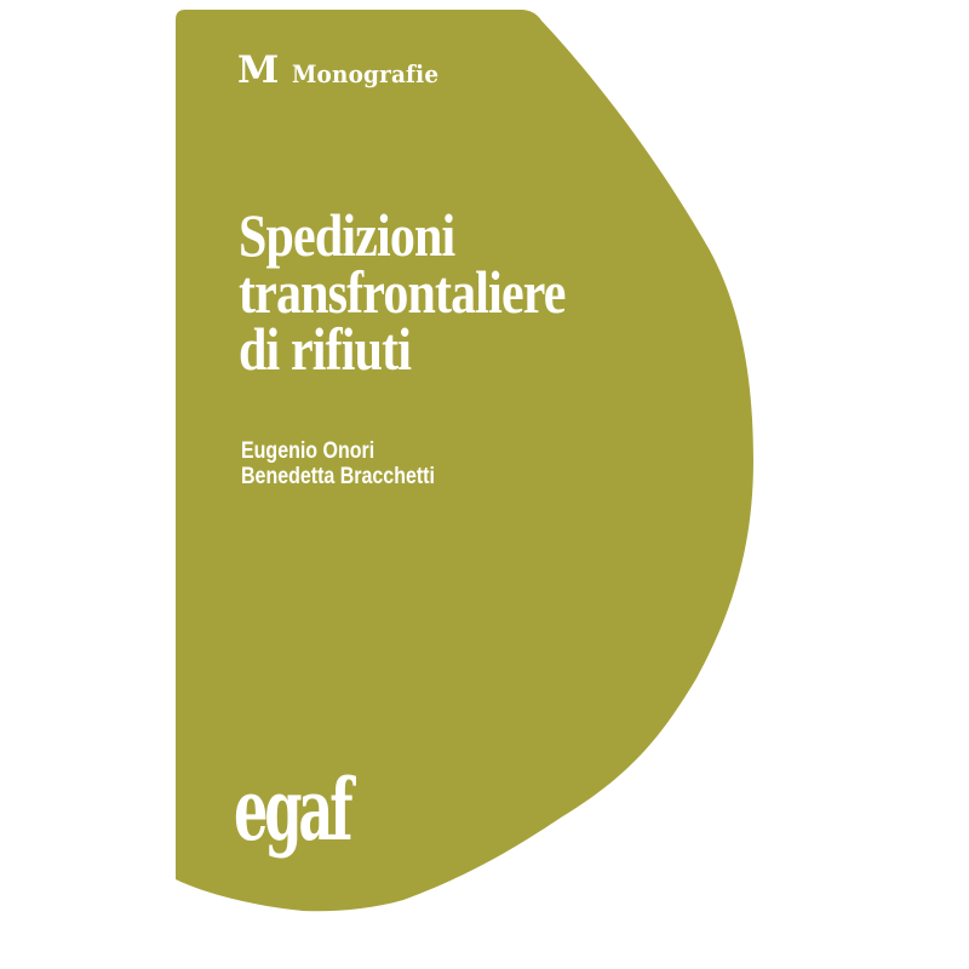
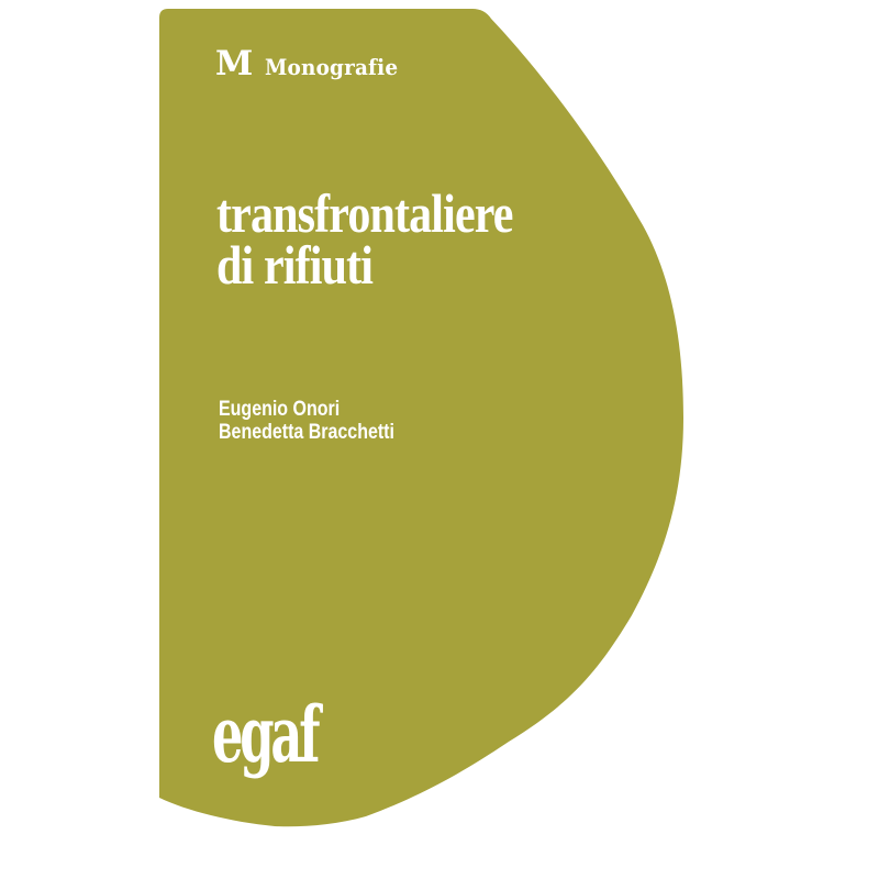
  M
  Monografie
- Spedizioni
  transfrontaliere
  di rifiuti
  Eugenio Onori
  Benedetta Bracchetti
  egaf
